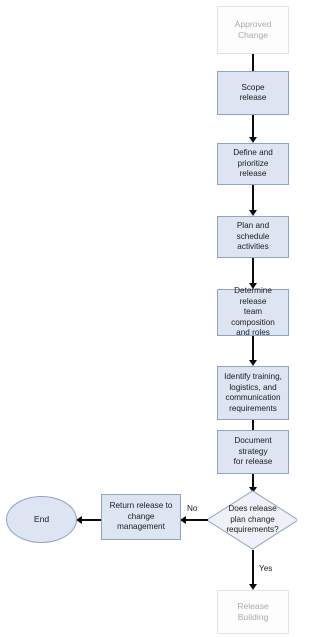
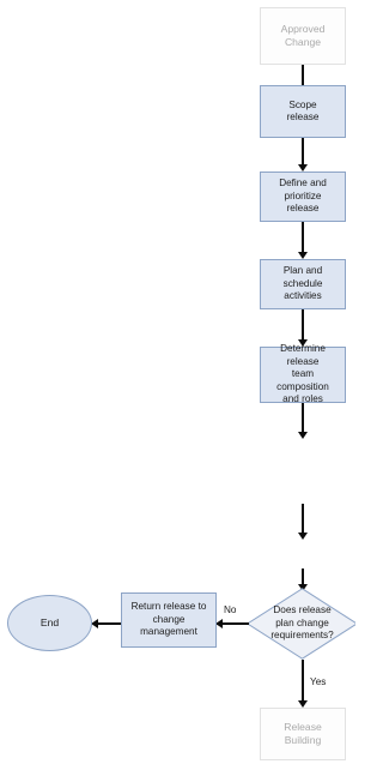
  Approved Change
  Scope
  release
  Define and prioritize
  release
  Plan and schedule
  activities
  Determine release
  team composition
  and roles
- Identify training,
- logistics, and
- communication
- requirements
- Document strategy
- for release
  Does release
  plan change
  requirements?
  No
  Return release to
  change
  management
  End
  Yes
  Release Building
